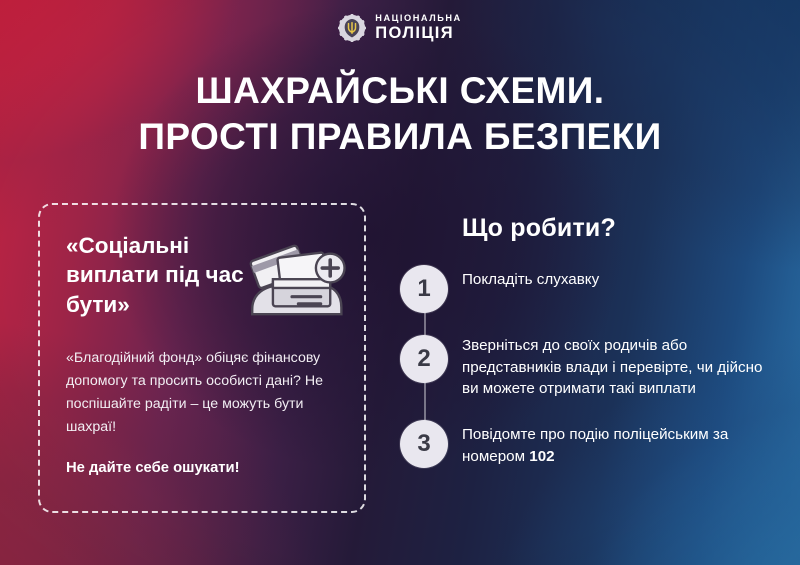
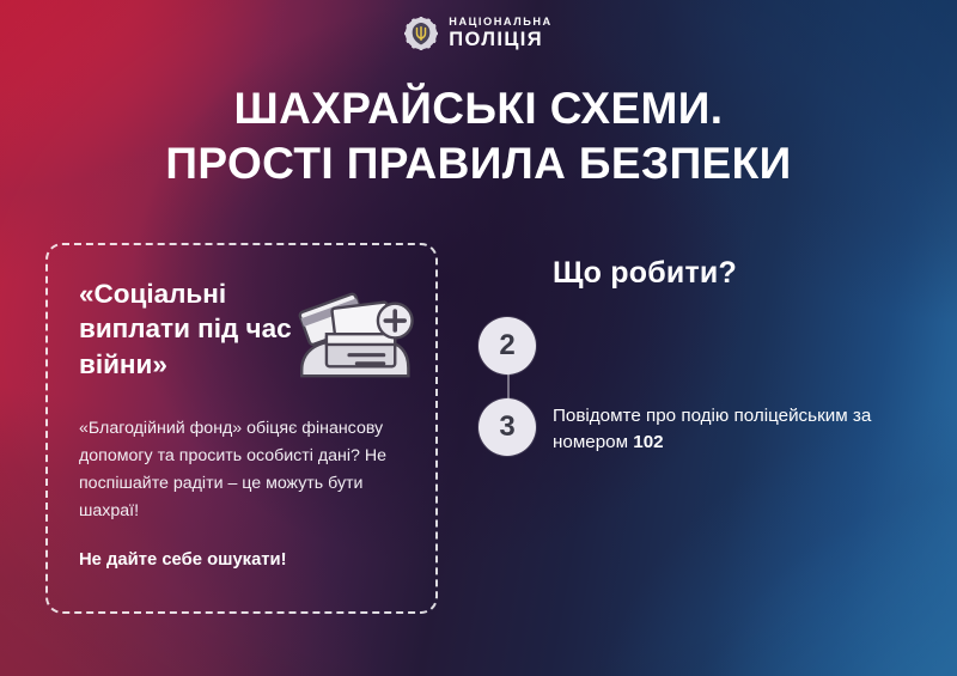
  НАЦІОНАЛЬНА
  ПОЛІЦІЯ
  ШАХРАЙСЬКІ СХЕМИ.
  ПРОСТІ ПРАВИЛА БЕЗПЕКИ
- «Соціальні виплати під час бути»
+ «Соціальні виплати під час війни»
  «Благодійний фонд» обіцяє фінансову допомогу та просить особисті дані? Не поспішайте радіти – це можуть бути шахраї!
  Не дайте себе ошукати!
  Що робити?
- 1
- Покладіть слухавку
  2
- Зверніться до своїх родичів або представників влади і перевірте, чи дійсно ви можете отримати такі виплати
  3
  Повідомте про подію поліцейським за номером 102
